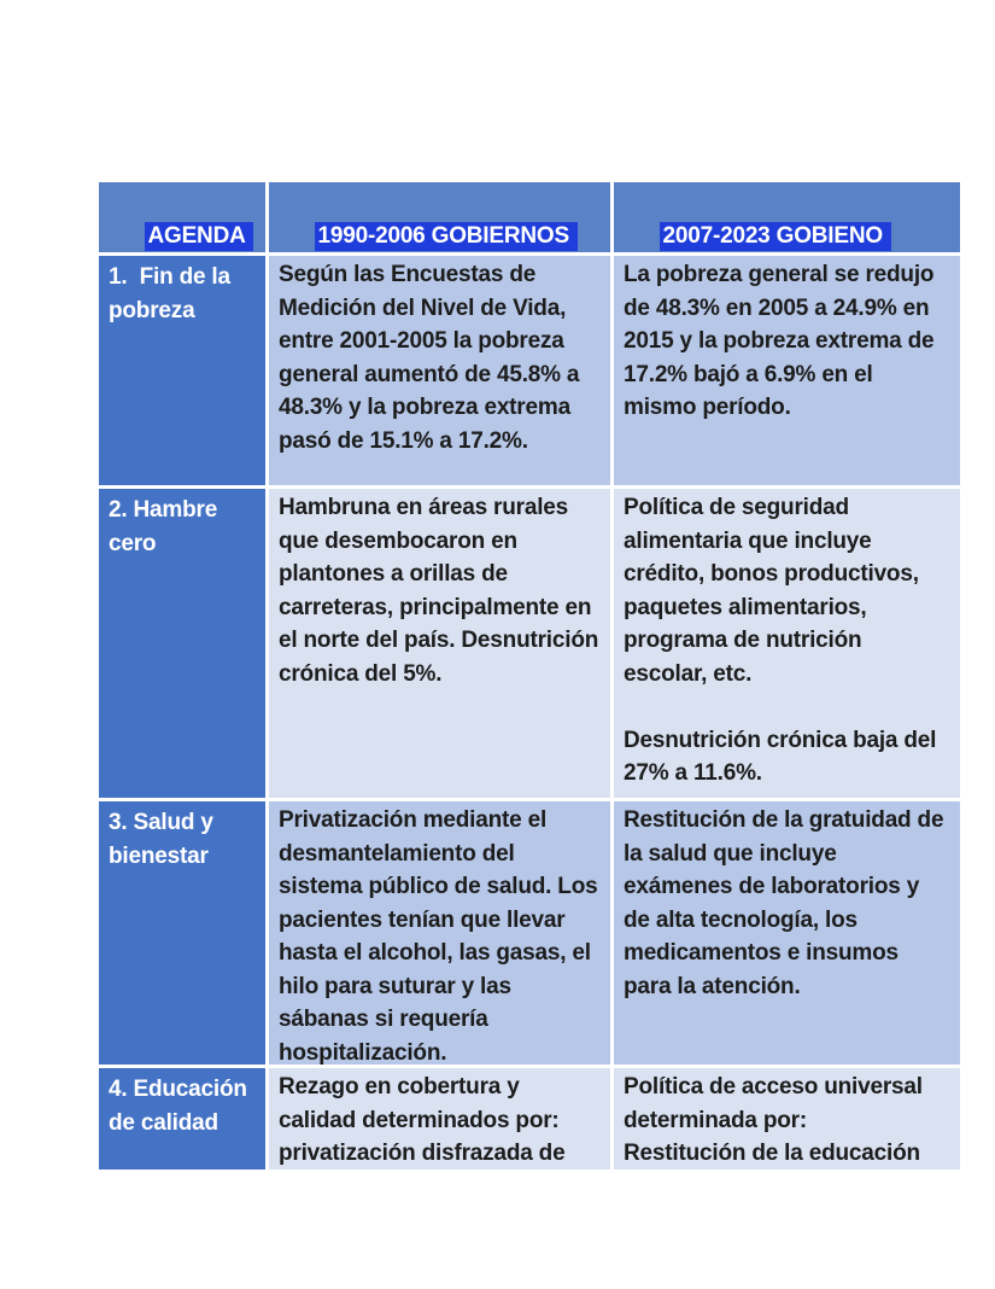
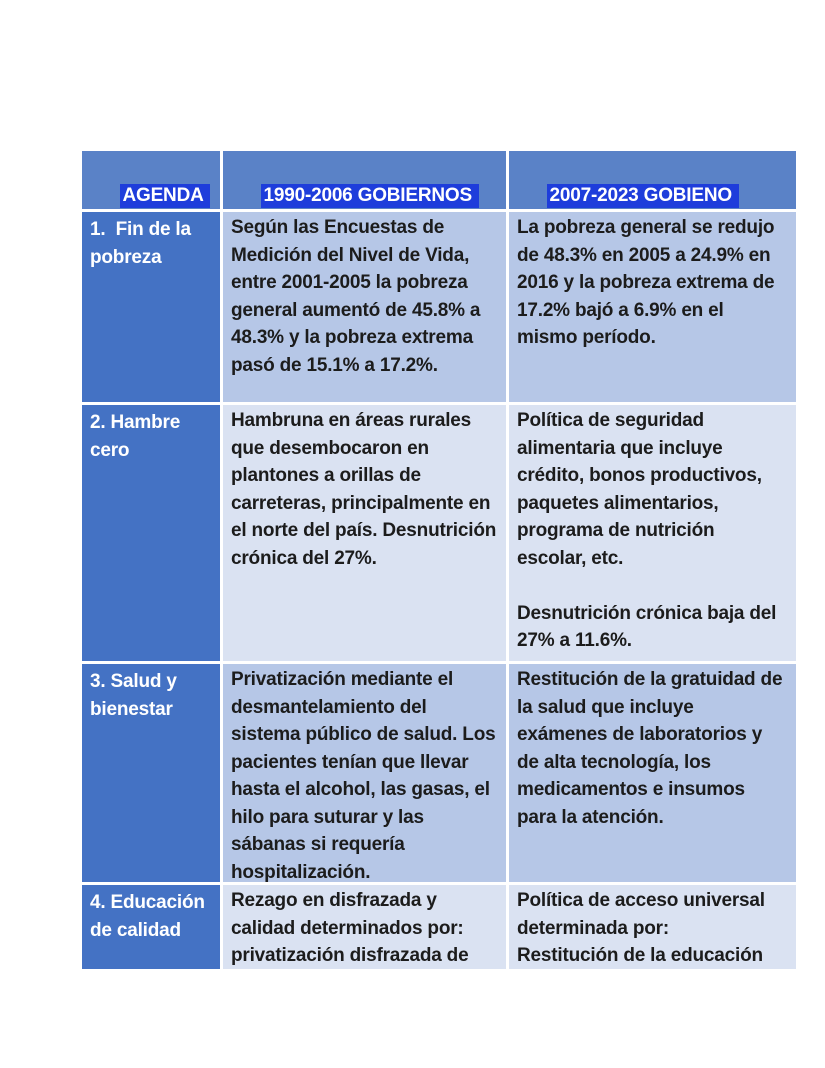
  AGENDA
  1990-2006 GOBIERNOS
  2007-2023 GOBIENO
  1. Fin de la pobreza
  Según las Encuestas de Medición del Nivel de Vida, entre 2001-2005 la pobreza general aumentó de 45.8% a 48.3% y la pobreza extrema pasó de 15.1% a 17.2%.
- La pobreza general se redujo de 48.3% en 2005 a 24.9% en 2015 y la pobreza extrema de 17.2% bajó a 6.9% en el mismo período.
+ La pobreza general se redujo de 48.3% en 2005 a 24.9% en 2016 y la pobreza extrema de 17.2% bajó a 6.9% en el mismo período.
  2. Hambre cero
- Hambruna en áreas rurales que desembocaron en plantones a orillas de carreteras, principalmente en el norte del país. Desnutrición crónica del 5%.
+ Hambruna en áreas rurales que desembocaron en plantones a orillas de carreteras, principalmente en el norte del país. Desnutrición crónica del 27%.
  Política de seguridad alimentaria que incluye crédito, bonos productivos, paquetes alimentarios, programa de nutrición escolar, etc.
  Desnutrición crónica baja del 27% a 11.6%.
  3. Salud y bienestar
  Privatización mediante el desmantelamiento del sistema público de salud. Los pacientes tenían que llevar hasta el alcohol, las gasas, el hilo para suturar y las sábanas si requería hospitalización.
  Restitución de la gratuidad de la salud que incluye exámenes de laboratorios y de alta tecnología, los medicamentos e insumos para la atención.
  4. Educación de calidad
- Rezago en cobertura y calidad determinados por: privatización disfrazada de
+ Rezago en disfrazada y calidad determinados por: privatización disfrazada de
  Política de acceso universal determinada por:
  Restitución de la educación
